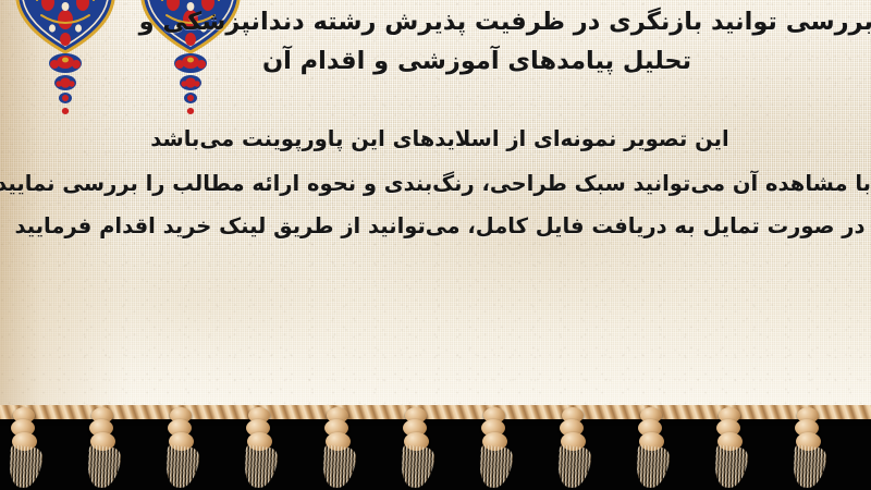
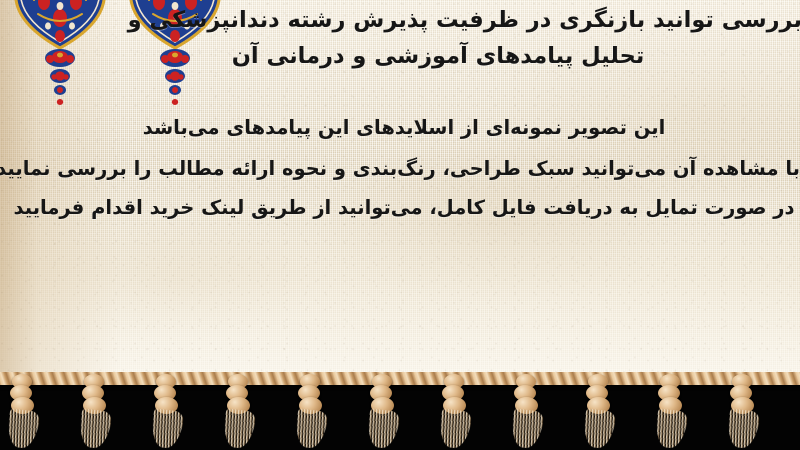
  بررسی توانید بازنگری در ظرفیت پذیرش رشته دندانپزشکی و
- تحلیل پیامدهای آموزشی و اقدام آن
+ تحلیل پیامدهای آموزشی و درمانی آن
- این تصویر نمونه‌ای از اسلایدهای این پاورپوینت می‌باشد
+ این تصویر نمونه‌ای از اسلایدهای این پیامدهای می‌باشد
  با مشاهده آن می‌توانید سبک طراحی، رنگ‌بندی و نحوه ارائه مطالب را بررسی نمایید
  در صورت تمایل به دریافت فایل کامل، می‌توانید از طریق لینک خرید اقدام فرمایید
